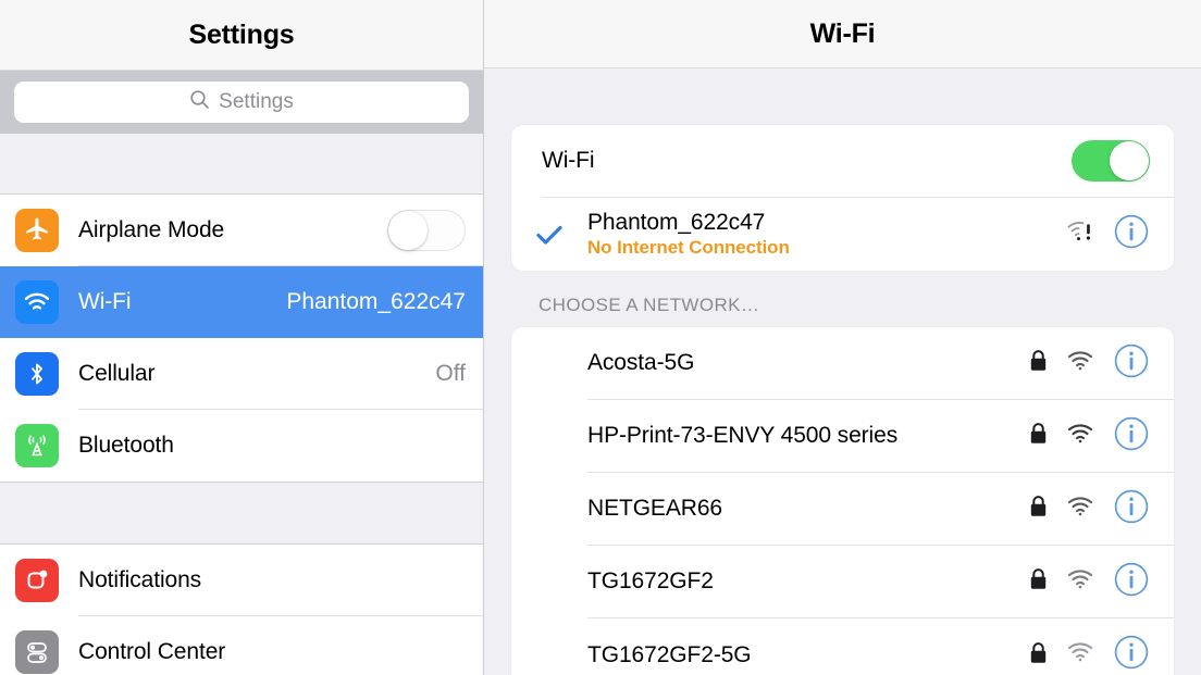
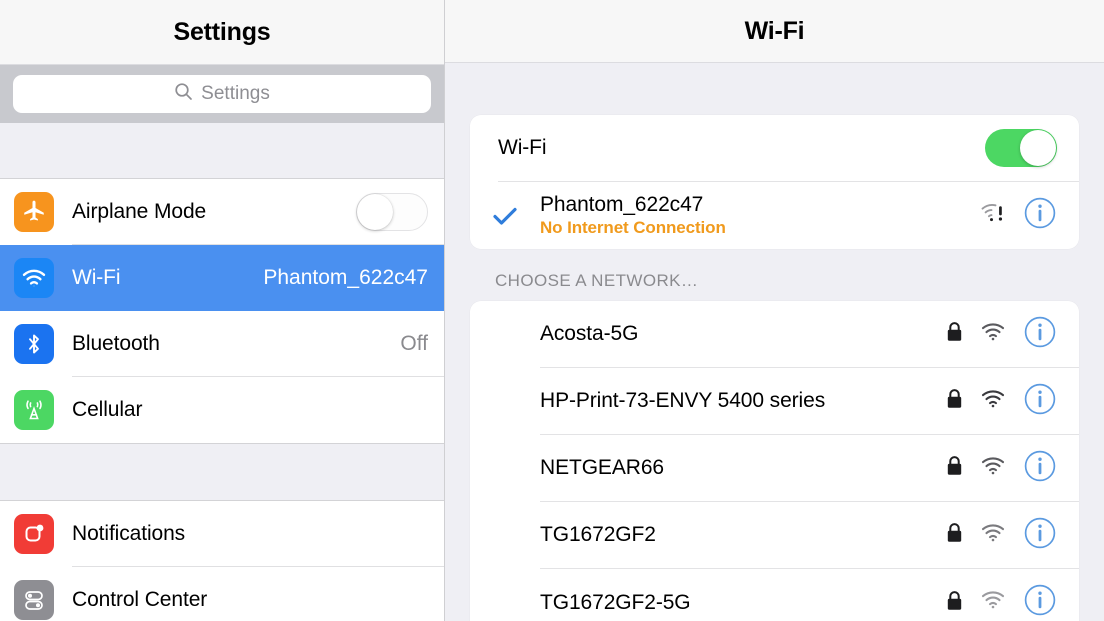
  Settings
  Settings
  Airplane Mode
  Wi-Fi
  Phantom_622c47
- Cellular
+ Bluetooth
  Off
- Bluetooth
+ Cellular
  Notifications
  Control Center
  Wi-Fi
  Wi-Fi
  Phantom_622c47
  No Internet Connection
  CHOOSE A NETWORK…
  Acosta-5G
- HP-Print-73-ENVY 4500 series
+ HP-Print-73-ENVY 5400 series
  NETGEAR66
  TG1672GF2
  TG1672GF2-5G
